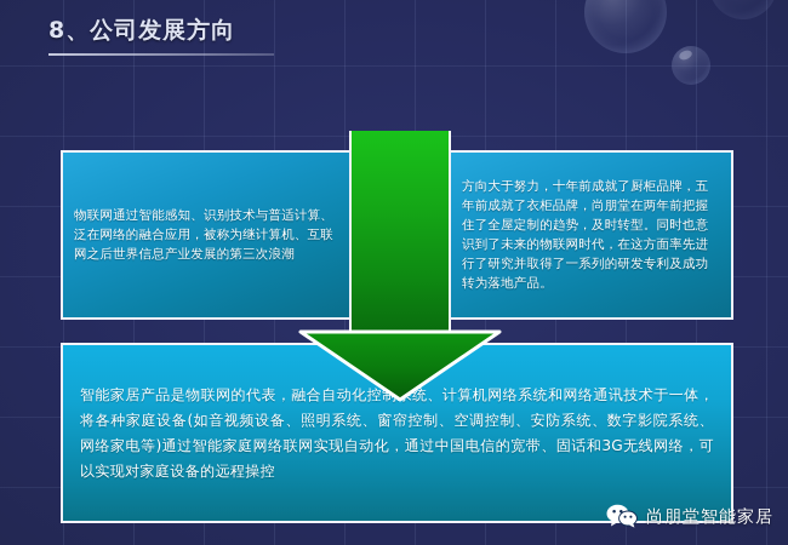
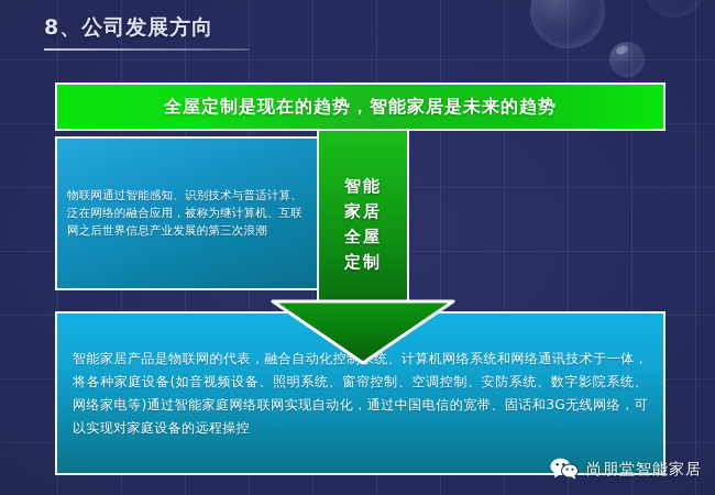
  8、公司发展方向
+ 智能
+ 家居
+ 全屋
+ 定制
+ 全屋定制是现在的趋势，智能家居是未来的趋势
  物联网通过智能感知、识别技术与普适计算、泛在网络的融合应用，被称为继计算机、互联网之后世界信息产业发展的第三次浪潮
- 方向大于努力，十年前成就了厨柜品牌，五年前成就了衣柜品牌，尚朋堂在两年前把握住了全屋定制的趋势，及时转型。同时也意识到了未来的物联网时代，在这方面率先进行了研究并取得了一系列的研发专利及成功转为落地产品。
  智能家居产品是物联网的代表，融合自动化控统、计算机网络系统和网络通讯技术于一体，将各种家庭设备(如音视频设备、照明系统、窗帘控制、空调控制、安防系统、数字影院系统、网络家电等)通过智能家庭网络联网实现自动化，通过中国电信的宽带、固话和3G无线网络，可以实现对家庭设备的远程操控
  尚朋堂智能家居
